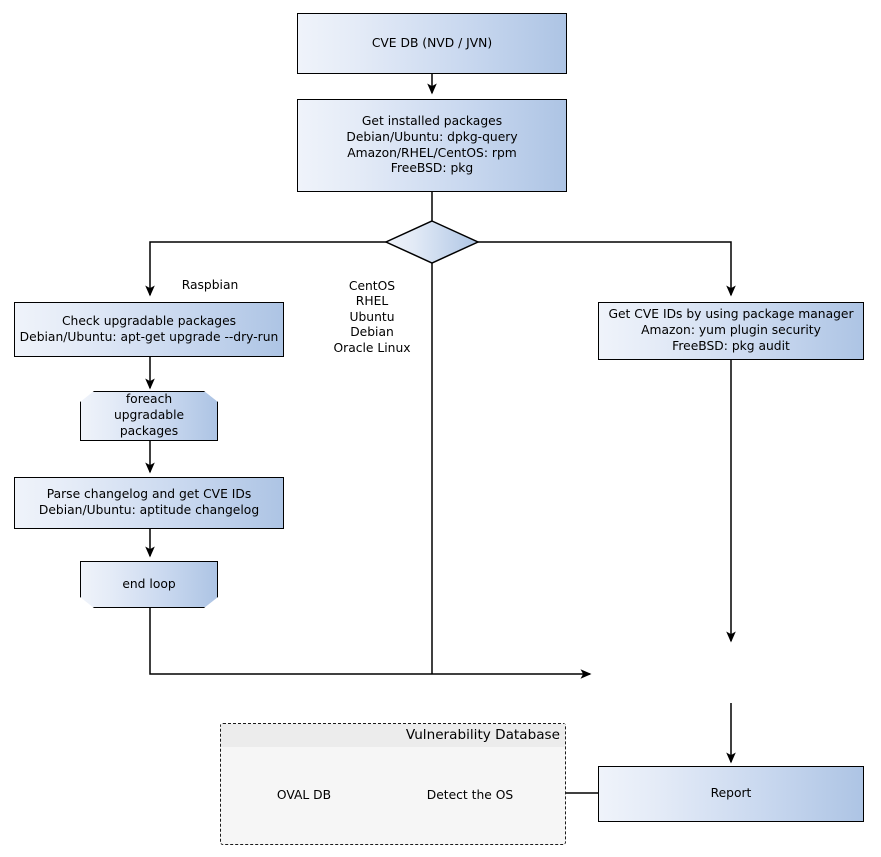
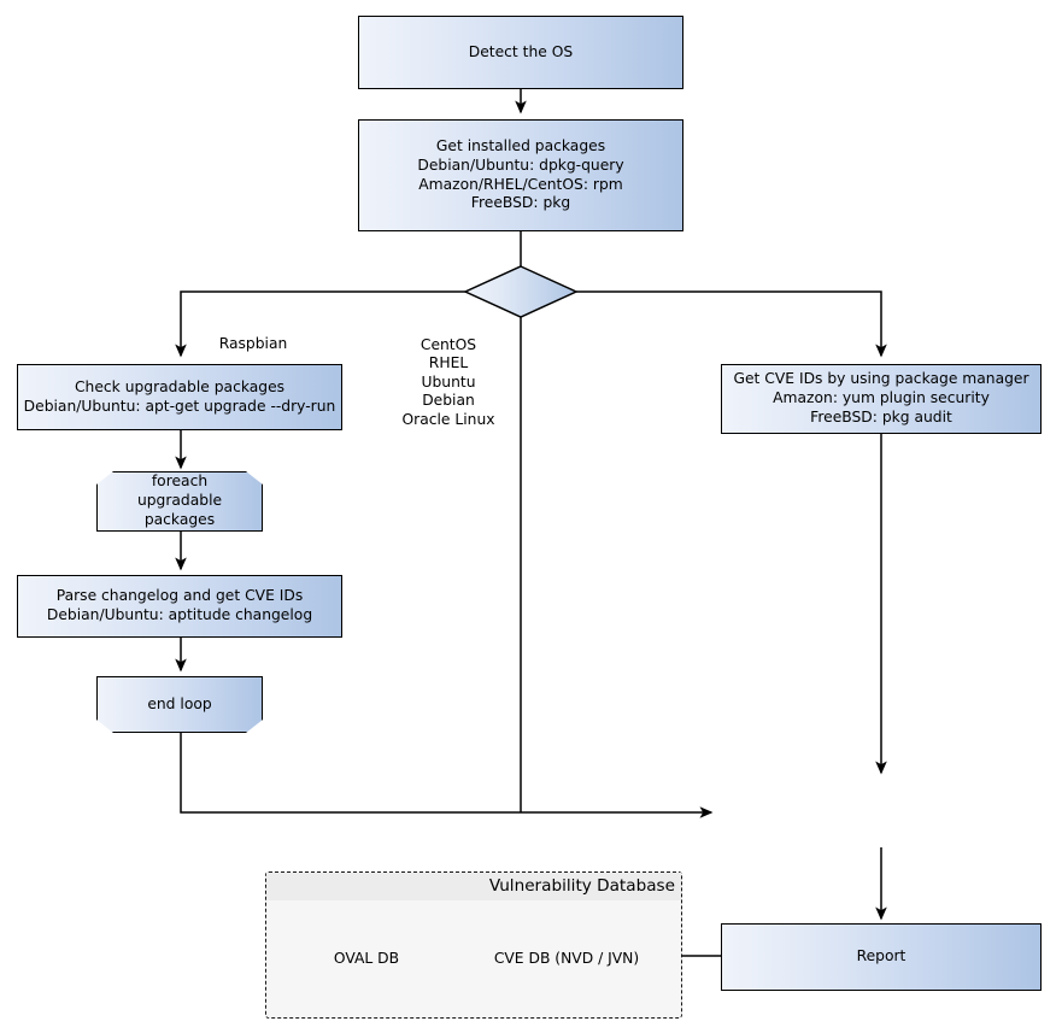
- CVE DB (NVD / JVN)
+ Detect the OS
  Get installed packages
  Debian/Ubuntu: dpkg-query
  Amazon/RHEL/CentOS: rpm
  FreeBSD: pkg
  Check upgradable packages
  Debian/Ubuntu: apt-get upgrade --dry-run
  foreach
  upgradable packages
  Parse changelog and get CVE IDs
  Debian/Ubuntu: aptitude changelog
  end loop
  Get CVE IDs by using package manager
  Amazon: yum plugin security
  FreeBSD: pkg audit
  Report
  Raspbian
  CentOS
  RHEL
  Ubuntu
  Debian
  Oracle Linux
  Vulnerability Database
  OVAL DB
- Detect the OS
+ CVE DB (NVD / JVN)
